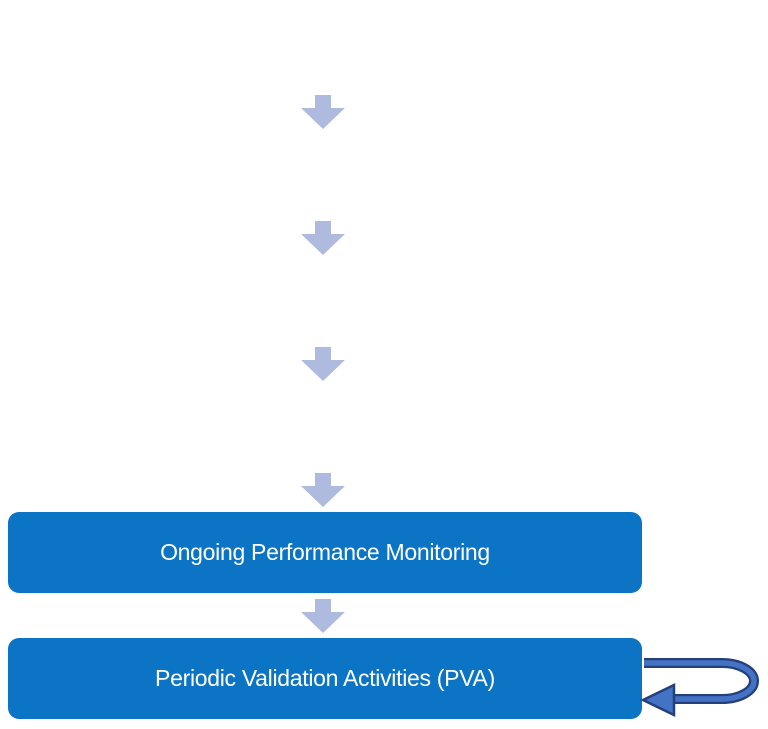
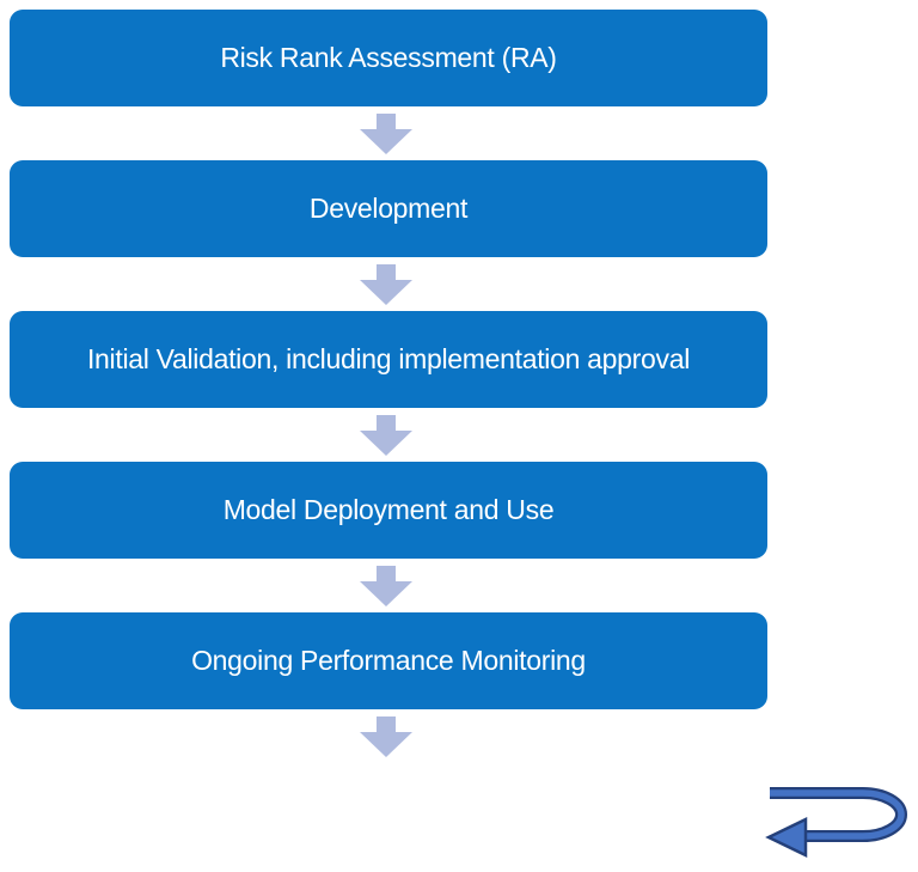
+ Risk Rank Assessment (RA)
+ Development
+ Initial Validation, including implementation approval
+ Model Deployment and Use
  Ongoing Performance Monitoring
- Periodic Validation Activities (PVA)
